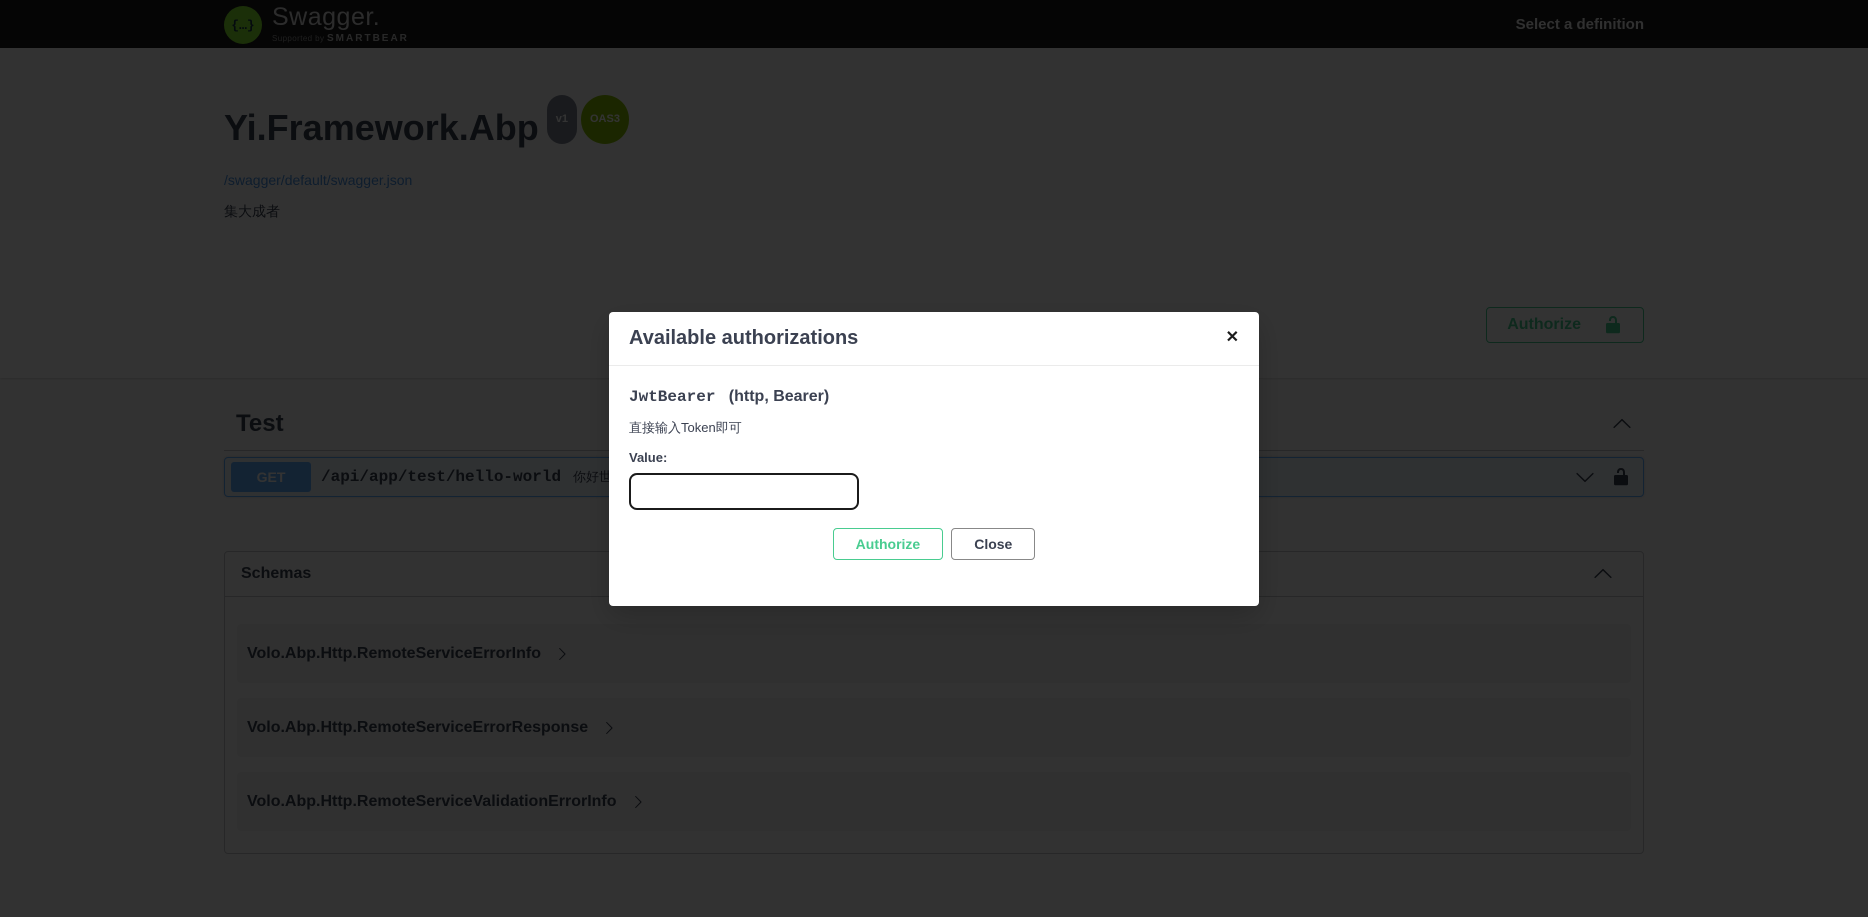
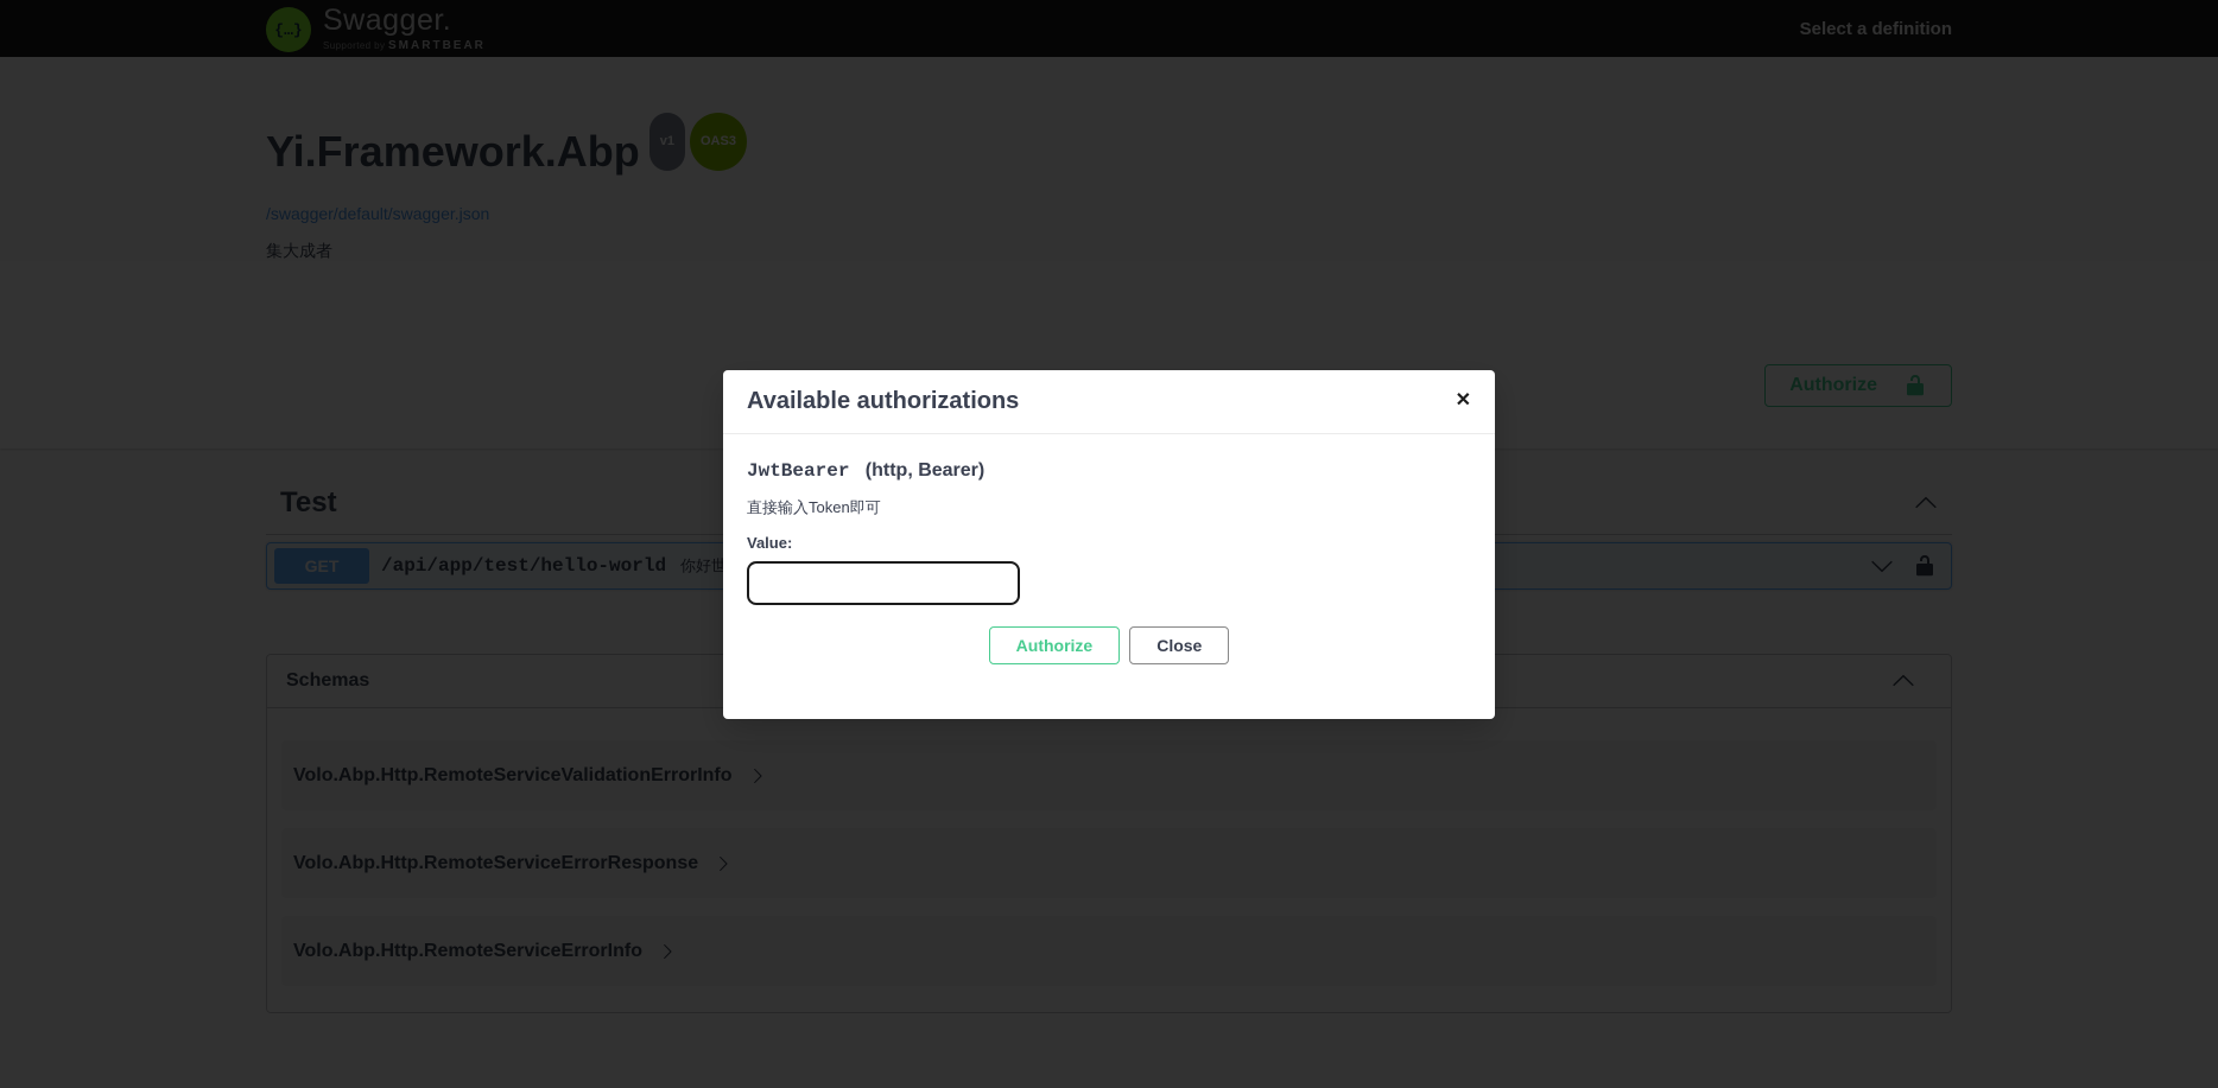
  {…}
  Swagger.
  Select a definition
  Yi.Framework.Abp v1 OAS3
  /swagger/default/swagger.json
  集大成者
  Authorize
  Test
  GET
  /api/app/test/hello-world
  你好世
  Schemas
- Volo.Abp.Http.RemoteServiceErrorInfo
+ Volo.Abp.Http.RemoteServiceValidationErrorInfo
  Volo.Abp.Http.RemoteServiceErrorResponse
- Volo.Abp.Http.RemoteServiceValidationErrorInfo
+ Volo.Abp.Http.RemoteServiceErrorInfo
  Available authorizations
  ✕
  JwtBearer (http, Bearer)
  直接输入Token即可
  Value:
  Authorize
  Close
